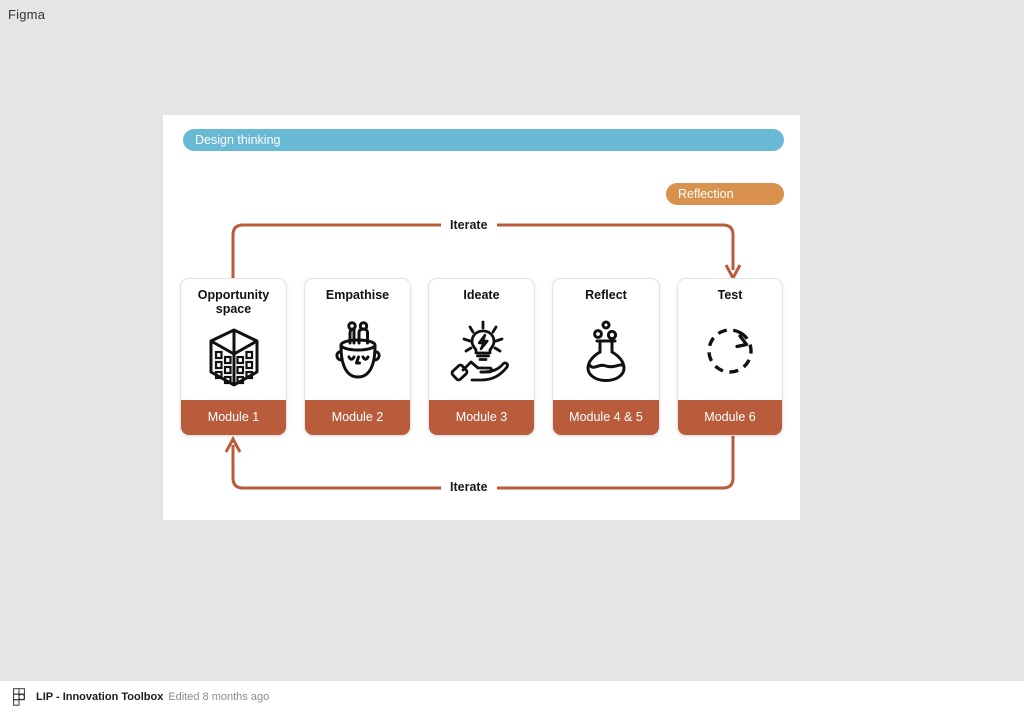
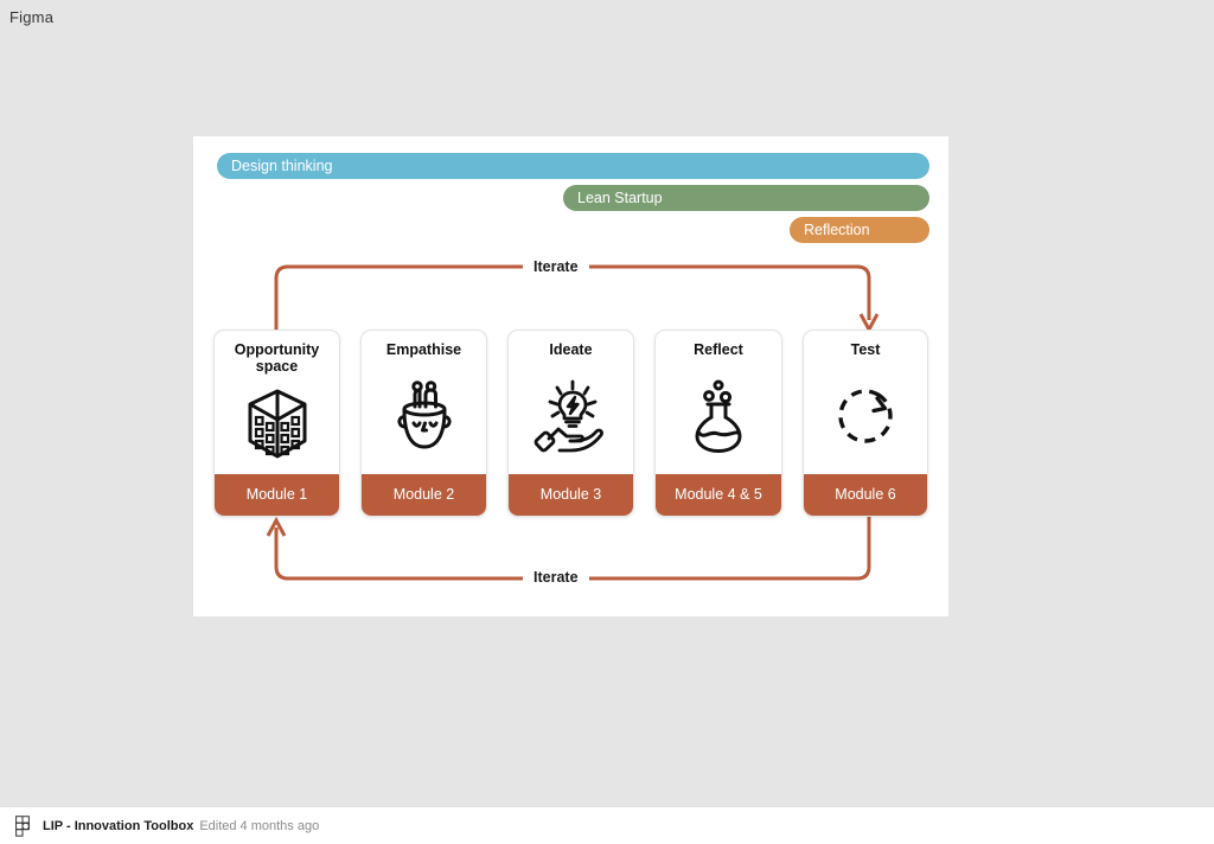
  Figma
  Design thinking
+ Lean Startup
  Reflection
  Iterate
  Iterate
  Opportunity space
  Module 1
  Empathise
  Module 2
  Ideate
  Module 3
  Reflect
  Module 4 & 5
  Test
  Module 6
  LIP - Innovation Toolbox
- Edited 8 months ago
+ Edited 4 months ago
